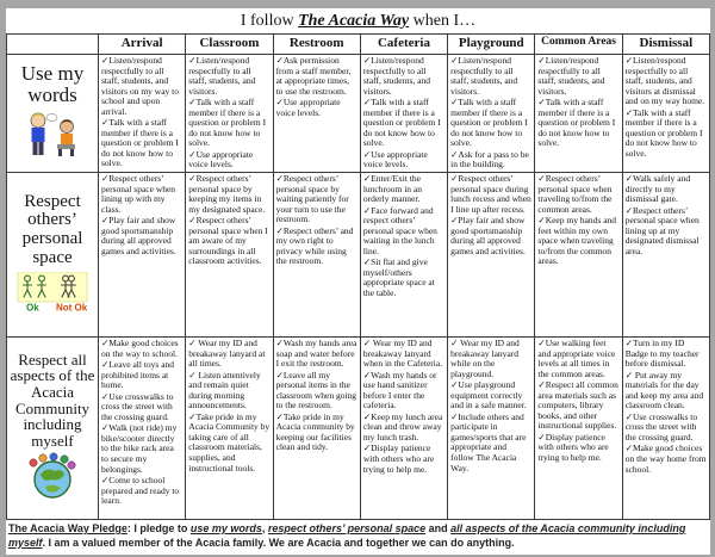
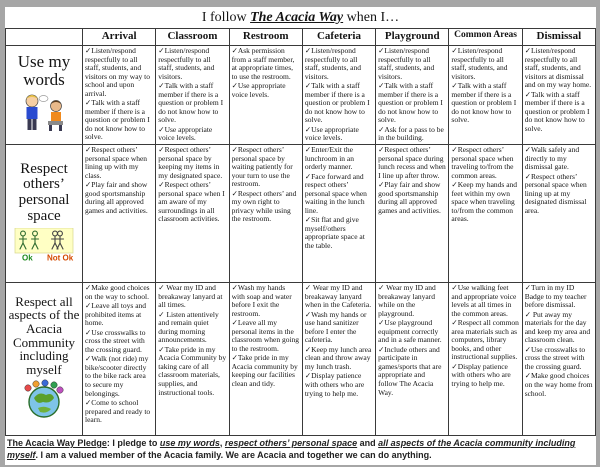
  I follow The Acacia Way when I…
  	Arrival	Classroom	Restroom	Cafeteria	Playground	Common Areas	Dismissal
  Use my words	✓Listen/respond respectfully to all staff, students, and visitors on my way to school and upon arrival.✓Talk with a staff member if there is a question or problem I do not know how to solve.	✓Listen/respond respectfully to all staff, students, and visitors.✓Talk with a staff member if there is a question or problem I do not know how to solve.✓Use appropriate voice levels.	✓Ask permission from a staff member, at appropriate times, to use the restroom.✓Use appropriate voice levels.	✓Listen/respond respectfully to all staff, students, and visitors.✓Talk with a staff member if there is a question or problem I do not know how to solve.✓Use appropriate voice levels.	✓Listen/respond respectfully to all staff, students, and visitors.✓Talk with a staff member if there is a question or problem I do not know how to solve.✓Ask for a pass to be in the building.	✓Listen/respond respectfully to all staff, students, and visitors.✓Talk with a staff member if there is a question or problem I do not know how to solve.	✓Listen/respond respectfully to all staff, students, and visitors at dismissal and on my way home.✓Talk with a staff member if there is a question or problem I do not know how to solve.
- Respect others’ personal space Ok Not Ok	✓Respect others’ personal space when lining up with my class.✓Play fair and show good sportsmanship during all approved games and activities.	✓Respect others’ personal space by keeping my items in my designated space.✓Respect others’ personal space when I am aware of my surroundings in all classroom activities.	✓Respect others’ personal space by waiting patiently for your turn to use the restroom.✓Respect others’ and my own right to privacy while using the restroom.	✓Enter/Exit the lunchroom in an orderly manner.✓Face forward and respect others’ personal space when waiting in the lunch line.✓Sit flat and give myself/others appropriate space at the table.	✓Respect others’ personal space during lunch recess and when I line up after recess.✓Play fair and show good sportsmanship during all approved games and activities.	✓Respect others’ personal space when traveling to/from the common areas.✓Keep my hands and feet within my own space when traveling to/from the common areas.	✓Walk safely and directly to my dismissal gate.✓Respect others’ personal space when lining up at my designated dismissal area.
+ Respect others’ personal space Ok Not Ok	✓Respect others’ personal space when lining up with my class.✓Play fair and show good sportsmanship during all approved games and activities.	✓Respect others’ personal space by keeping my items in my designated space.✓Respect others’ personal space when I am aware of my surroundings in all classroom activities.	✓Respect others’ personal space by waiting patiently for your turn to use the restroom.✓Respect others’ and my own right to privacy while using the restroom.	✓Enter/Exit the lunchroom in an orderly manner.✓Face forward and respect others’ personal space when waiting in the lunch line.✓Sit flat and give myself/others appropriate space at the table.	✓Respect others’ personal space during lunch recess and when I line up after throw.✓Play fair and show good sportsmanship during all approved games and activities.	✓Respect others’ personal space when traveling to/from the common areas.✓Keep my hands and feet within my own space when traveling to/from the common areas.	✓Walk safely and directly to my dismissal gate.✓Respect others’ personal space when lining up at my designated dismissal area.
- Respect all aspects of the Acacia Community including myself	✓Make good choices on the way to school.✓Leave all toys and prohibited items at home.✓Use crosswalks to cross the street with the crossing guard.✓Walk (not ride) my bike/scooter directly to the bike rack area to secure my belongings.✓Come to school prepared and ready to learn.	✓ Wear my ID and breakaway lanyard at all times.✓ Listen attentively and remain quiet during morning announcements.✓Take pride in my Acacia Community by taking care of all classroom materials, supplies, and instructional tools.	✓Wash my hands area soap and water before I exit the restroom.✓Leave all my personal items in the classroom when going to the restroom.✓Take pride in my Acacia community by keeping our facilities clean and tidy.	✓ Wear my ID and breakaway lanyard when in the Cafeteria.✓Wash my hands or use hand sanitizer before I enter the cafeteria.✓Keep my lunch area clean and throw away my lunch trash.✓Display patience with others who are trying to help me.	✓ Wear my ID and breakaway lanyard while on the playground.✓Use playground equipment correctly and in a safe manner.✓Include others and participate in games/sports that are appropriate and follow The Acacia Way.	✓Use walking feet and appropriate voice levels at all times in the common areas.✓Respect all common area materials such as computers, library books, and other instructional supplies.✓Display patience with others who are trying to help me.	✓Turn in my ID Badge to my teacher before dismissal.✓ Put away my materials for the day and keep my area and classroom clean.✓Use crosswalks to cross the street with the crossing guard.✓Make good choices on the way home from school.
+ Respect all aspects of the Acacia Community including myself	✓Make good choices on the way to school.✓Leave all toys and prohibited items at home.✓Use crosswalks to cross the street with the crossing guard.✓Walk (not ride) my bike/scooter directly to the bike rack area to secure my belongings.✓Come to school prepared and ready to learn.	✓ Wear my ID and breakaway lanyard at all times.✓ Listen attentively and remain quiet during morning announcements.✓Take pride in my Acacia Community by taking care of all classroom materials, supplies, and instructional tools.	✓Wash my hands with soap and water before I exit the restroom.✓Leave all my personal items in the classroom when going to the restroom.✓Take pride in my Acacia community by keeping our facilities clean and tidy.	✓ Wear my ID and breakaway lanyard when in the Cafeteria.✓Wash my hands or use hand sanitizer before I enter the cafeteria.✓Keep my lunch area clean and throw away my lunch trash.✓Display patience with others who are trying to help me.	✓ Wear my ID and breakaway lanyard while on the playground.✓Use playground equipment correctly and in a safe manner.✓Include others and participate in games/sports that are appropriate and follow The Acacia Way.	✓Use walking feet and appropriate voice levels at all times in the common areas.✓Respect all common area materials such as computers, library books, and other instructional supplies.✓Display patience with others who are trying to help me.	✓Turn in my ID Badge to my teacher before dismissal.✓ Put away my materials for the day and keep my area and classroom clean.✓Use crosswalks to cross the street with the crossing guard.✓Make good choices on the way home from school.
  The Acacia Way Pledge: I pledge to use my words, respect others’ personal space and all aspects of the Acacia community including myself. I am a valued member of the Acacia family. We are Acacia and together we can do anything.
